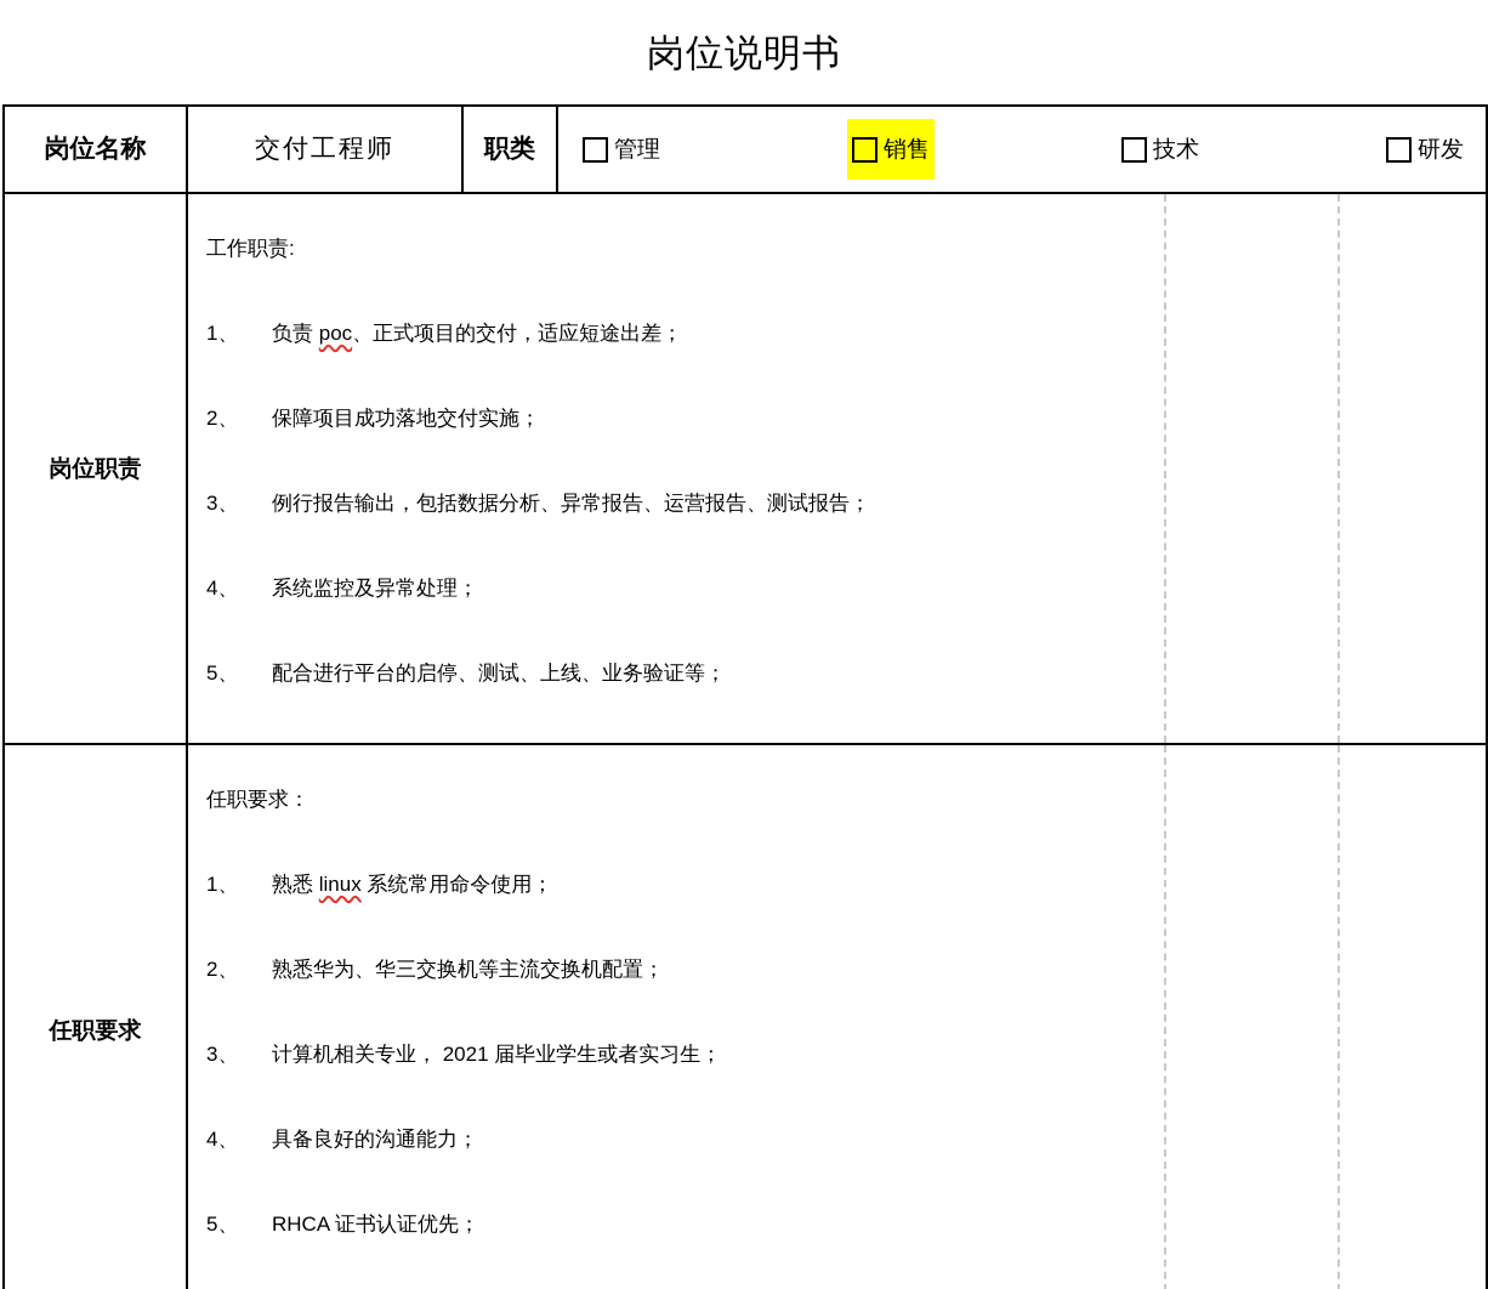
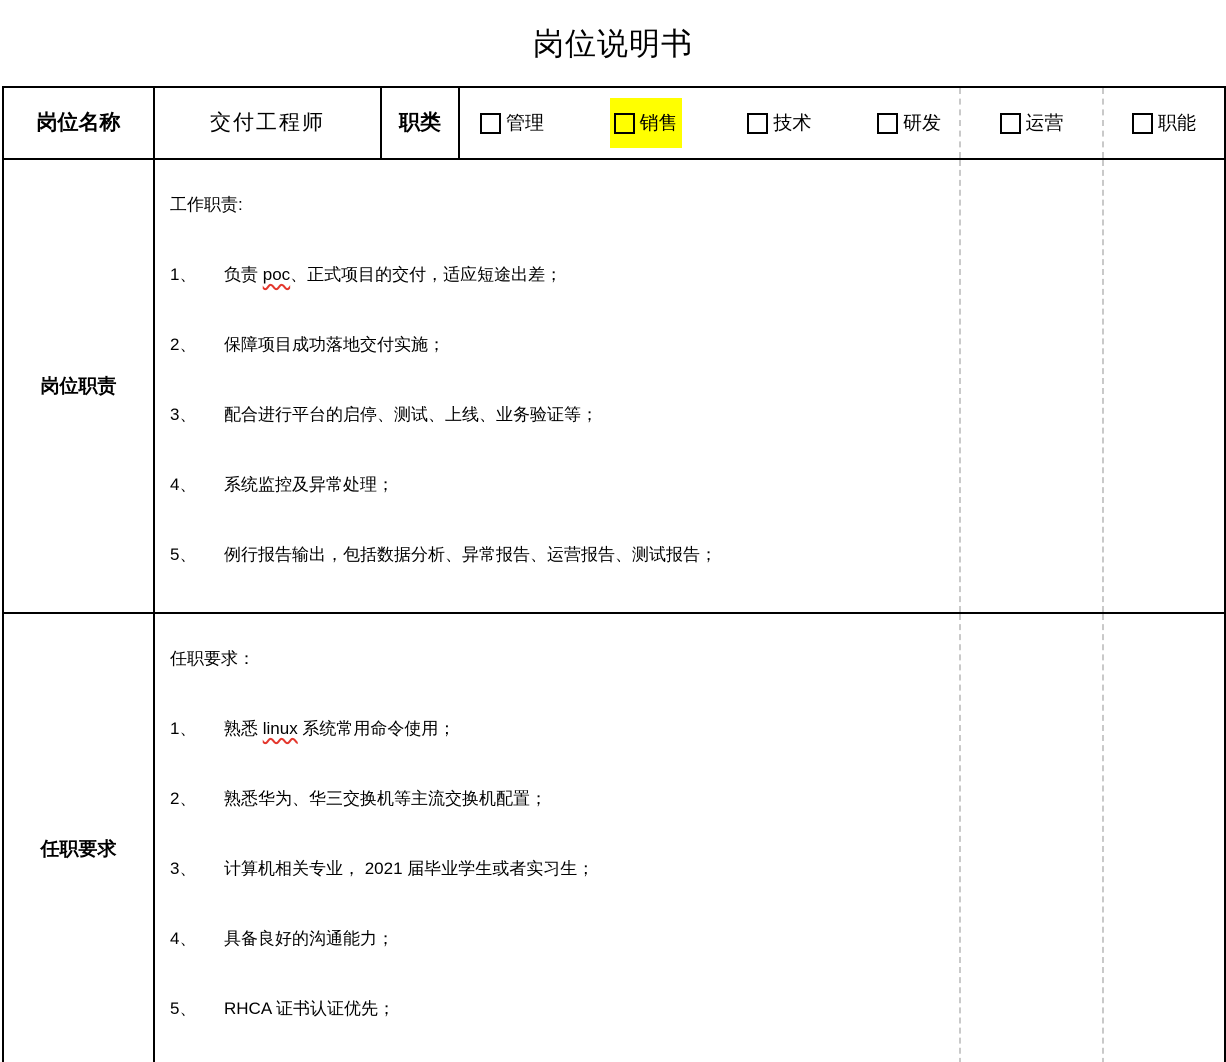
  岗位说明书
  岗位名称
  交付工程师
  职类
  管理
  销售
  技术
  研发
+ 运营
+ 职能
  岗位职责
  工作职责:
  1、
  负责 poc、正式项目的交付，适应短途出差；
  2、
  保障项目成功落地交付实施；
  3、
- 例行报告输出，包括数据分析、异常报告、运营报告、测试报告；
+ 配合进行平台的启停、测试、上线、业务验证等；
  4、
  系统监控及异常处理；
  5、
- 配合进行平台的启停、测试、上线、业务验证等；
+ 例行报告输出，包括数据分析、异常报告、运营报告、测试报告；
  任职要求
  任职要求：
  1、
  熟悉 linux 系统常用命令使用；
  2、
  熟悉华为、华三交换机等主流交换机配置；
  3、
  计算机相关专业， 2021 届毕业学生或者实习生；
  4、
  具备良好的沟通能力；
  5、
  RHCA 证书认证优先；
